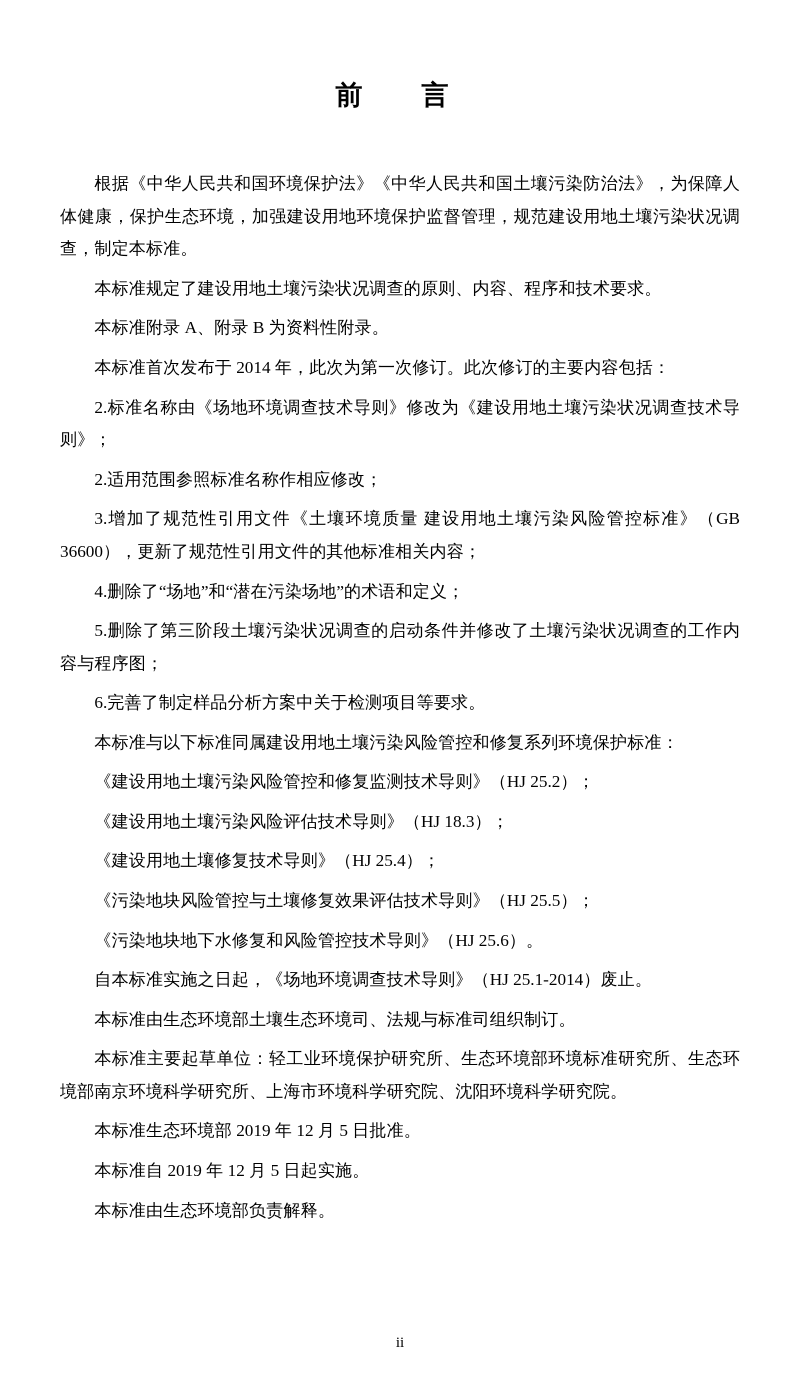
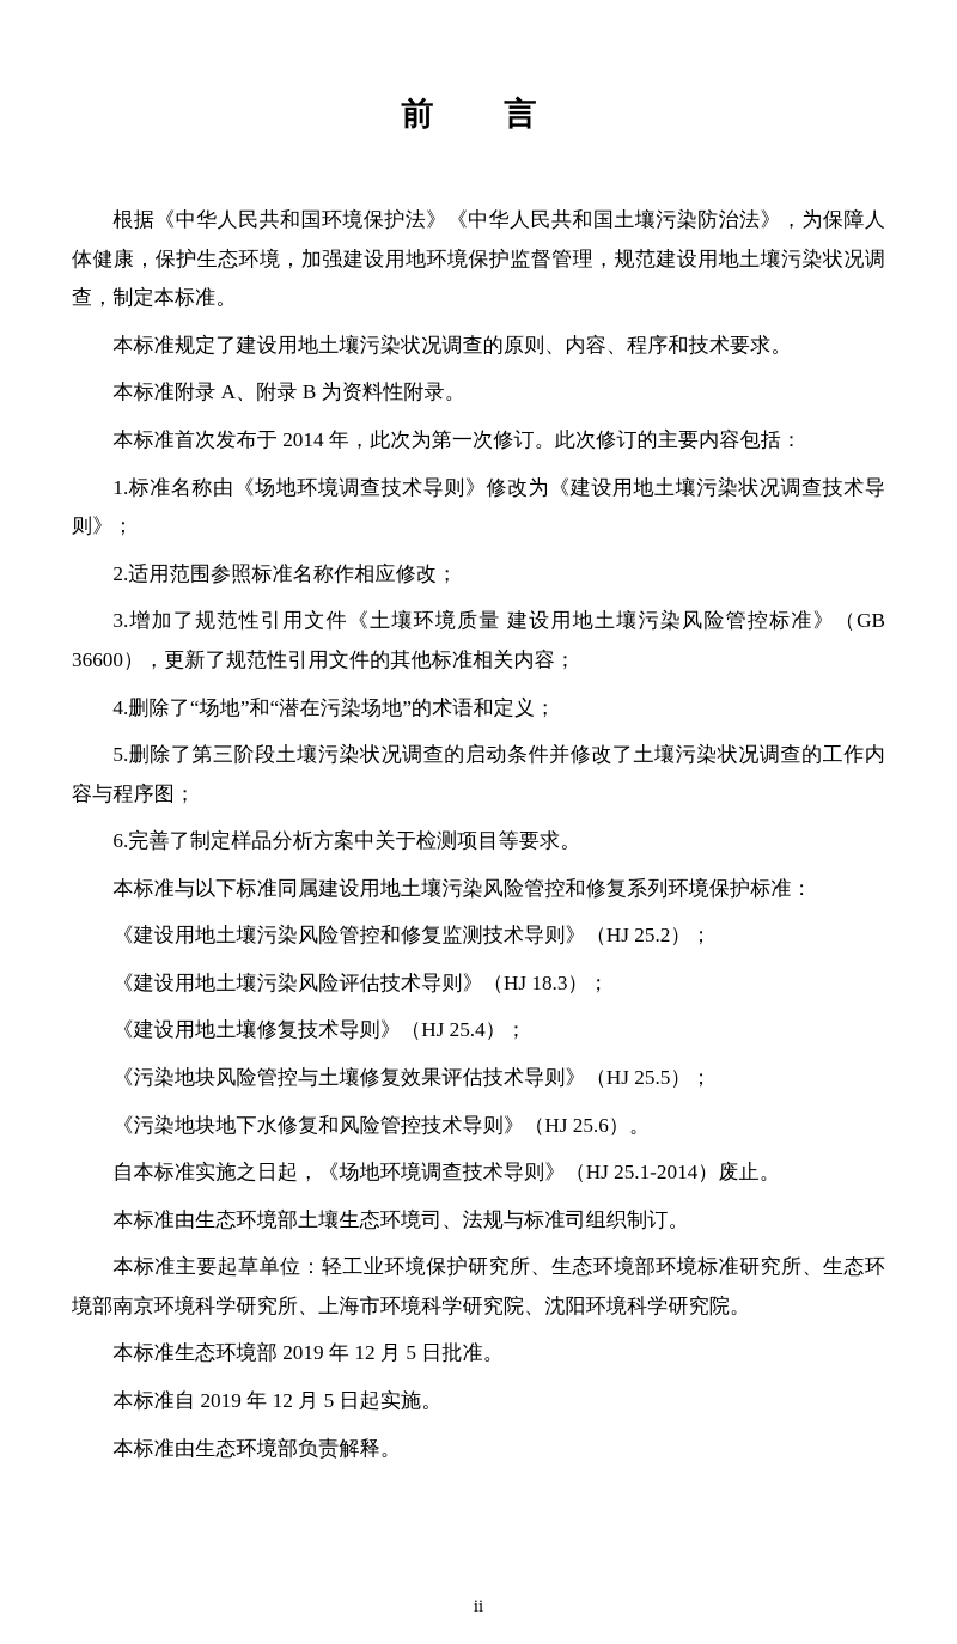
  前 言
  根据《中华人民共和国环境保护法》《中华人民共和国土壤污染防治法》，为保障人体健康，保护生态环境，加强建设用地环境保护监督管理，规范建设用地土壤污染状况调查，制定本标准。
  本标准规定了建设用地土壤污染状况调查的原则、内容、程序和技术要求。
  本标准附录 A、附录 B 为资料性附录。
  本标准首次发布于 2014 年，此次为第一次修订。此次修订的主要内容包括：
- 2.标准名称由《场地环境调查技术导则》修改为《建设用地土壤污染状况调查技术导则》；
+ 1.标准名称由《场地环境调查技术导则》修改为《建设用地土壤污染状况调查技术导则》；
  2.适用范围参照标准名称作相应修改；
  3.增加了规范性引用文件《土壤环境质量 建设用地土壤污染风险管控标准》（GB 36600），更新了规范性引用文件的其他标准相关内容；
  4.删除了“场地”和“潜在污染场地”的术语和定义；
  5.删除了第三阶段土壤污染状况调查的启动条件并修改了土壤污染状况调查的工作内容与程序图；
  6.完善了制定样品分析方案中关于检测项目等要求。
  本标准与以下标准同属建设用地土壤污染风险管控和修复系列环境保护标准：
  《建设用地土壤污染风险管控和修复监测技术导则》（HJ 25.2）；
  《建设用地土壤污染风险评估技术导则》（HJ 18.3）；
  《建设用地土壤修复技术导则》（HJ 25.4）；
  《污染地块风险管控与土壤修复效果评估技术导则》（HJ 25.5）；
  《污染地块地下水修复和风险管控技术导则》（HJ 25.6）。
  自本标准实施之日起，《场地环境调查技术导则》（HJ 25.1-2014）废止。
  本标准由生态环境部土壤生态环境司、法规与标准司组织制订。
  本标准主要起草单位：轻工业环境保护研究所、生态环境部环境标准研究所、生态环境部南京环境科学研究所、上海市环境科学研究院、沈阳环境科学研究院。
  本标准生态环境部 2019 年 12 月 5 日批准。
  本标准自 2019 年 12 月 5 日起实施。
  本标准由生态环境部负责解释。
  ii
